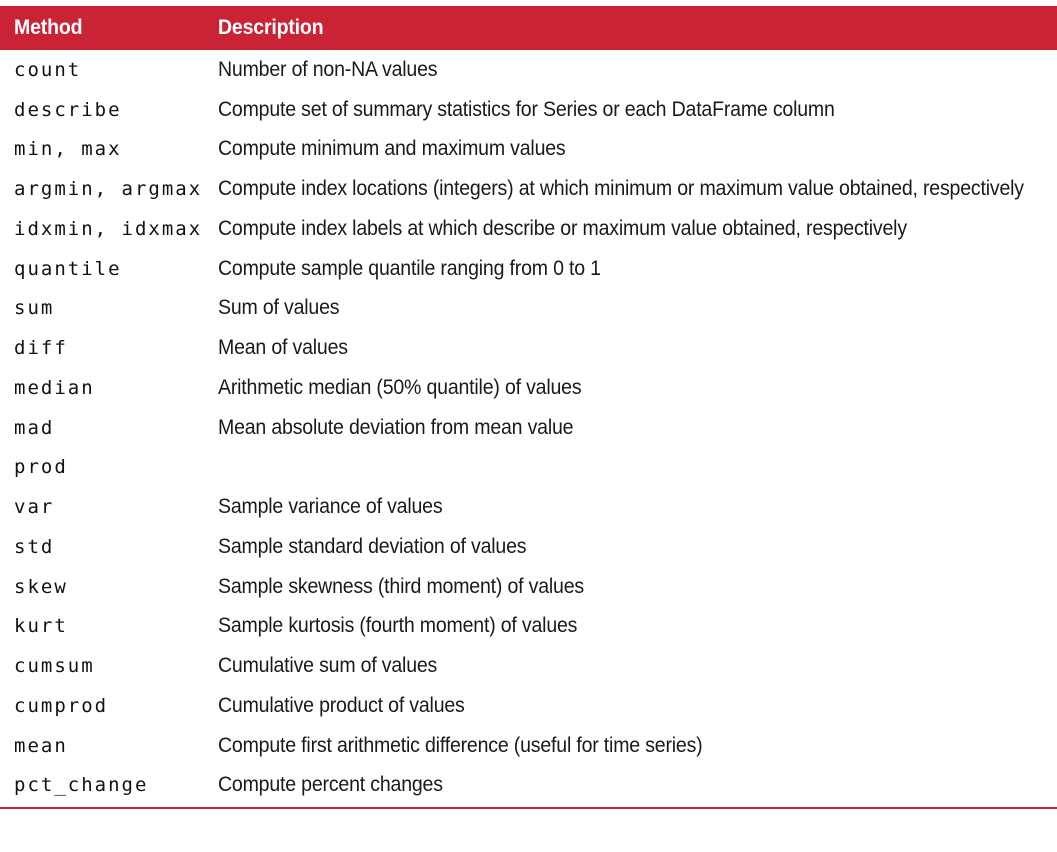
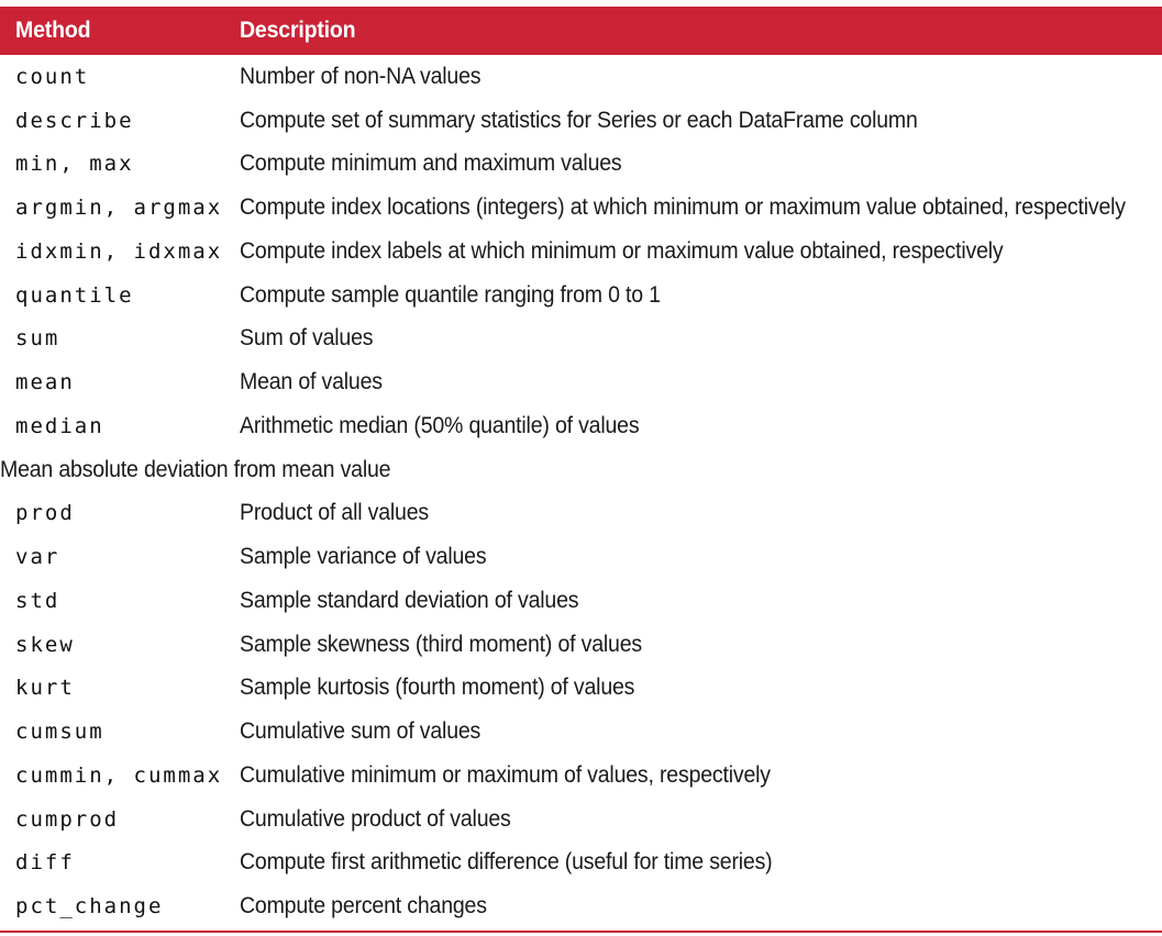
  Method
  Description
  count
  Number of non-NA values
  describe
  Compute set of summary statistics for Series or each DataFrame column
  min, max
  Compute minimum and maximum values
  argmin, argmax
  Compute index locations (integers) at which minimum or maximum value obtained, respectively
  idxmin, idxmax
- Compute index labels at which describe or maximum value obtained, respectively
+ Compute index labels at which minimum or maximum value obtained, respectively
  quantile
  Compute sample quantile ranging from 0 to 1
  sum
  Sum of values
- diff
+ mean
  Mean of values
  median
  Arithmetic median (50% quantile) of values
- mad
  Mean absolute deviation from mean value
  prod
+ Product of all values
  var
  Sample variance of values
  std
  Sample standard deviation of values
  skew
  Sample skewness (third moment) of values
  kurt
  Sample kurtosis (fourth moment) of values
  cumsum
  Cumulative sum of values
+ cummin, cummax
+ Cumulative minimum or maximum of values, respectively
  cumprod
  Cumulative product of values
- mean
+ diff
  Compute first arithmetic difference (useful for time series)
  pct_change
  Compute percent changes
